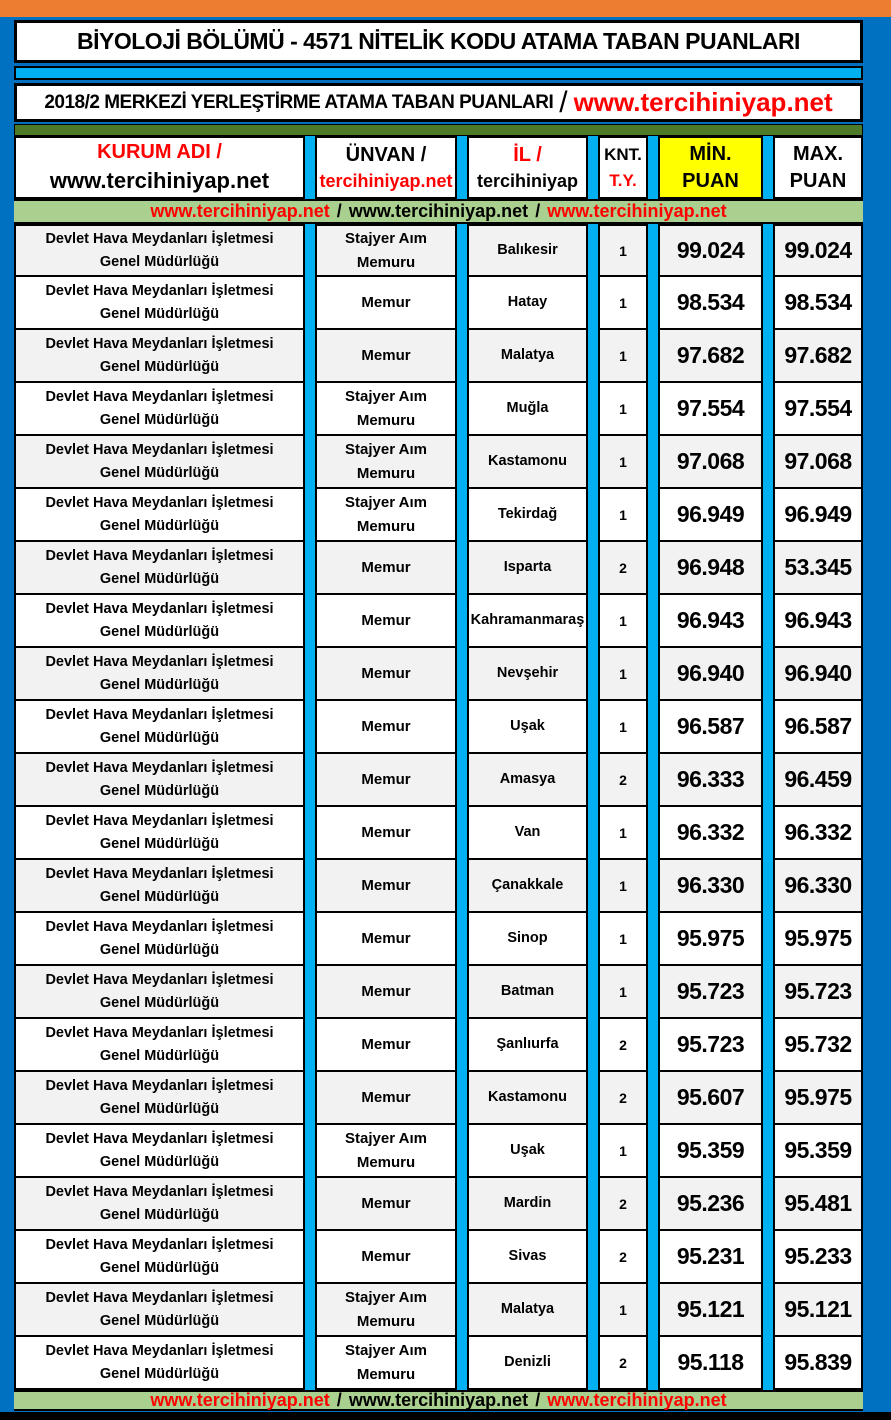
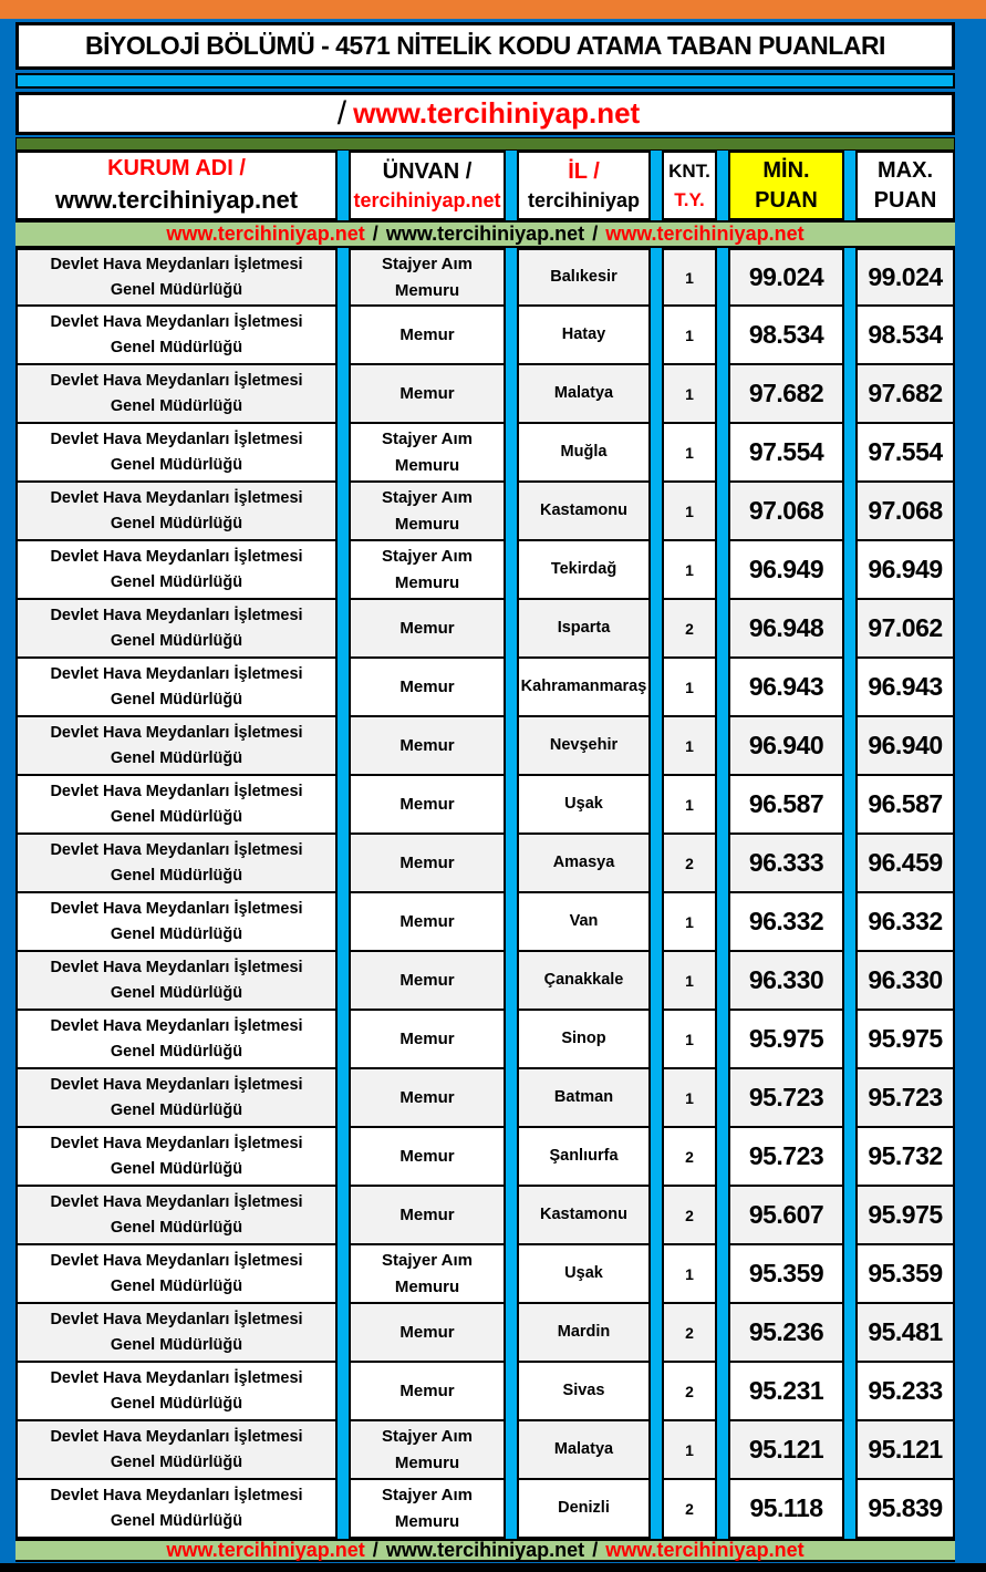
  BİYOLOJİ BÖLÜMÜ - 4571 NİTELİK KODU ATAMA TABAN PUANLARI
- 2018/2 MERKEZİ YERLEŞTİRME ATAMA TABAN PUANLARI
  /
  www.tercihiniyap.net
  KURUM ADI /
  www.tercihiniyap.net
  ÜNVAN /
  tercihiniyap.net
  İL /
  tercihiniyap
  KNT.
  T.Y.
  MİN.
  PUAN
  MAX.
  PUAN
  www.tercihiniyap.net
  /
  www.tercihiniyap.net
  /
  www.tercihiniyap.net
  Devlet Hava Meydanları İşletmesi
  Genel Müdürlüğü
  Stajyer Aım Memuru
  Balıkesir
  1
  99.024
  99.024
  Devlet Hava Meydanları İşletmesi
  Genel Müdürlüğü
  Memur
  Hatay
  1
  98.534
  98.534
  Devlet Hava Meydanları İşletmesi
  Genel Müdürlüğü
  Memur
  Malatya
  1
  97.682
  97.682
  Devlet Hava Meydanları İşletmesi
  Genel Müdürlüğü
  Stajyer Aım Memuru
  Muğla
  1
  97.554
  97.554
  Devlet Hava Meydanları İşletmesi
  Genel Müdürlüğü
  Stajyer Aım Memuru
  Kastamonu
  1
  97.068
  97.068
  Devlet Hava Meydanları İşletmesi
  Genel Müdürlüğü
  Stajyer Aım Memuru
  Tekirdağ
  1
  96.949
  96.949
  Devlet Hava Meydanları İşletmesi
  Genel Müdürlüğü
  Memur
  Isparta
  2
  96.948
- 53.345
+ 97.062
  Devlet Hava Meydanları İşletmesi
  Genel Müdürlüğü
  Memur
  Kahramanmaraş
  1
  96.943
  96.943
  Devlet Hava Meydanları İşletmesi
  Genel Müdürlüğü
  Memur
  Nevşehir
  1
  96.940
  96.940
  Devlet Hava Meydanları İşletmesi
  Genel Müdürlüğü
  Memur
  Uşak
  1
  96.587
  96.587
  Devlet Hava Meydanları İşletmesi
  Genel Müdürlüğü
  Memur
  Amasya
  2
  96.333
  96.459
  Devlet Hava Meydanları İşletmesi
  Genel Müdürlüğü
  Memur
  Van
  1
  96.332
  96.332
  Devlet Hava Meydanları İşletmesi
  Genel Müdürlüğü
  Memur
  Çanakkale
  1
  96.330
  96.330
  Devlet Hava Meydanları İşletmesi
  Genel Müdürlüğü
  Memur
  Sinop
  1
  95.975
  95.975
  Devlet Hava Meydanları İşletmesi
  Genel Müdürlüğü
  Memur
  Batman
  1
  95.723
  95.723
  Devlet Hava Meydanları İşletmesi
  Genel Müdürlüğü
  Memur
  Şanlıurfa
  2
  95.723
  95.732
  Devlet Hava Meydanları İşletmesi
  Genel Müdürlüğü
  Memur
  Kastamonu
  2
  95.607
  95.975
  Devlet Hava Meydanları İşletmesi
  Genel Müdürlüğü
  Stajyer Aım Memuru
  Uşak
  1
  95.359
  95.359
  Devlet Hava Meydanları İşletmesi
  Genel Müdürlüğü
  Memur
  Mardin
  2
  95.236
  95.481
  Devlet Hava Meydanları İşletmesi
  Genel Müdürlüğü
  Memur
  Sivas
  2
  95.231
  95.233
  Devlet Hava Meydanları İşletmesi
  Genel Müdürlüğü
  Stajyer Aım Memuru
  Malatya
  1
  95.121
  95.121
  Devlet Hava Meydanları İşletmesi
  Genel Müdürlüğü
  Stajyer Aım Memuru
  Denizli
  2
  95.118
  95.839
  www.tercihiniyap.net
  /
  www.tercihiniyap.net
  /
  www.tercihiniyap.net
